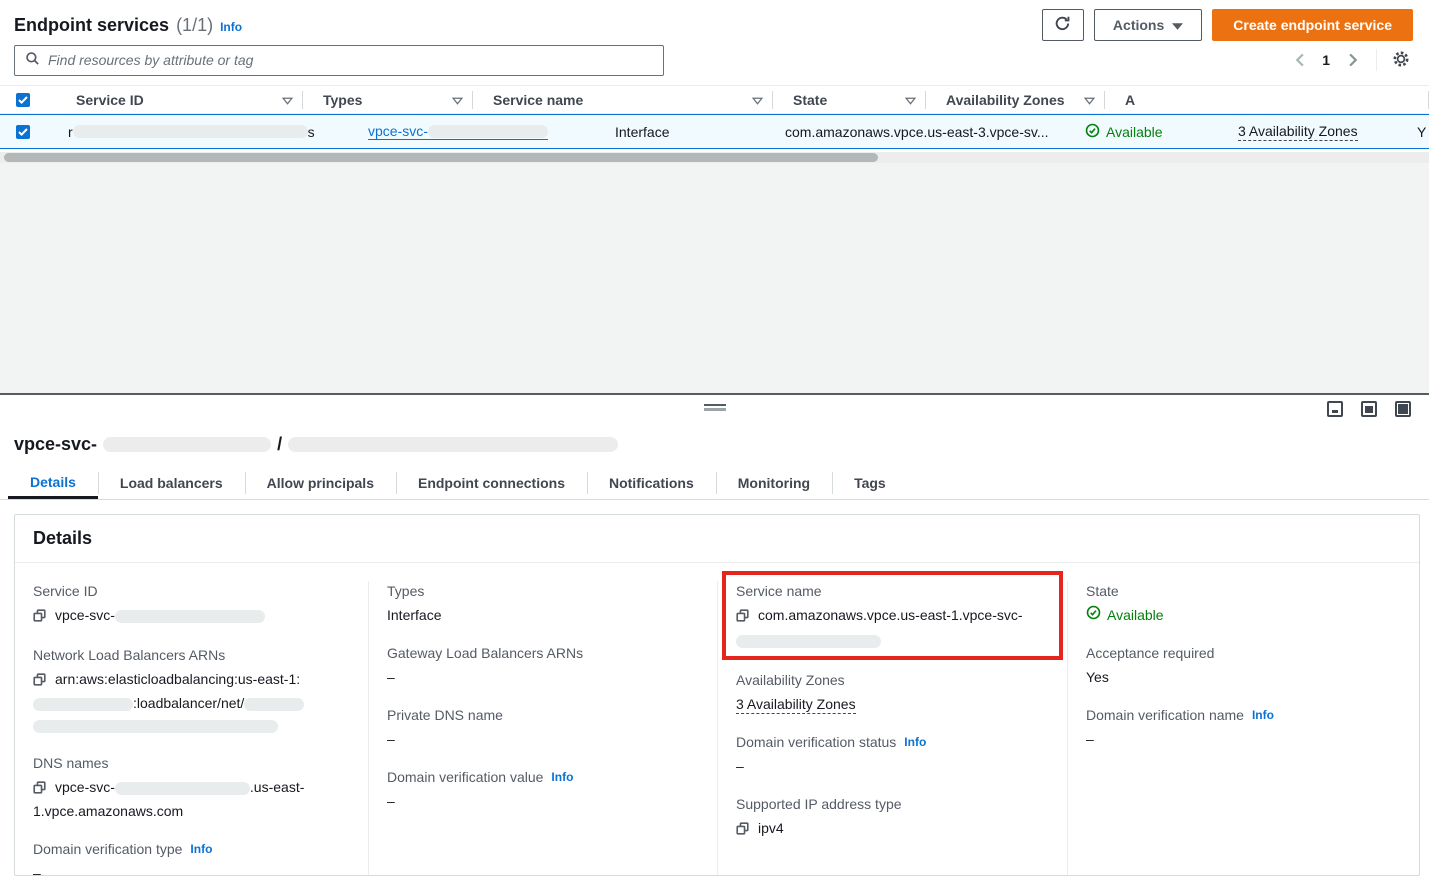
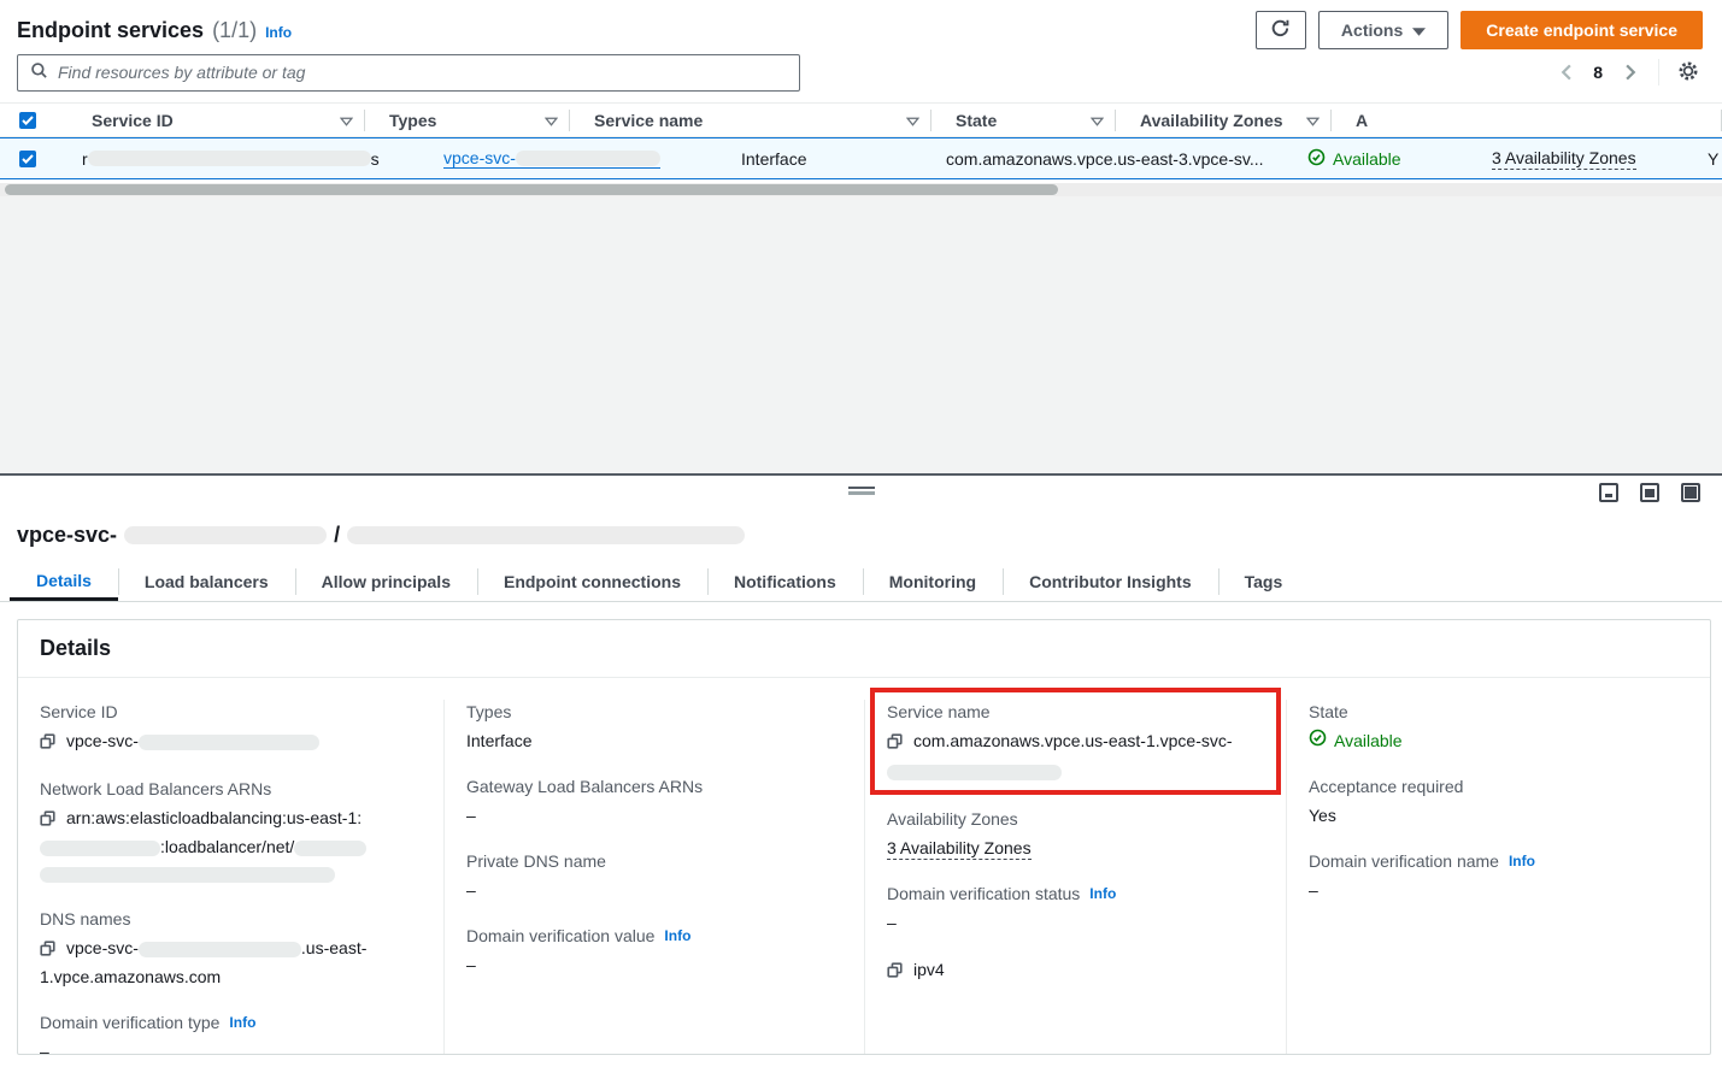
  Endpoint services
  (1/1)
  Info
  Actions
  Create endpoint service
  Find resources by attribute or tag
- 1
+ 8
  Service ID
  Types
  Service name
  State
  Availability Zones
  A
  r
  s
  vpce-svc-
  Interface
  com.amazonaws.vpce.us-east-3.vpce-sv...
  Available
  3 Availability Zones
  Y
  vpce-svc-
  /
  Details
  Load balancers
  Allow principals
  Endpoint connections
  Notifications
  Monitoring
+ Contributor Insights
  Tags
  Details
  Service ID
  vpce-svc-
  Network Load Balancers ARNs
  arn:aws:elasticloadbalancing:us-east-1::loadbalancer/net/
  DNS names
  vpce-svc- .us-east-1.vpce.amazonaws.com
  Domain verification type
  Info
  –
  Types
  Interface
  Gateway Load Balancers ARNs
  –
  Private DNS name
  –
  Domain verification value
  Info
  –
  Service name
  com.amazonaws.vpce.us-east-1.vpce-svc-
  Availability Zones
  3 Availability Zones
  Domain verification status
  Info
  –
- Supported IP address type
  ipv4
  State
  Available
  Acceptance required
  Yes
  Domain verification name
  Info
  –
